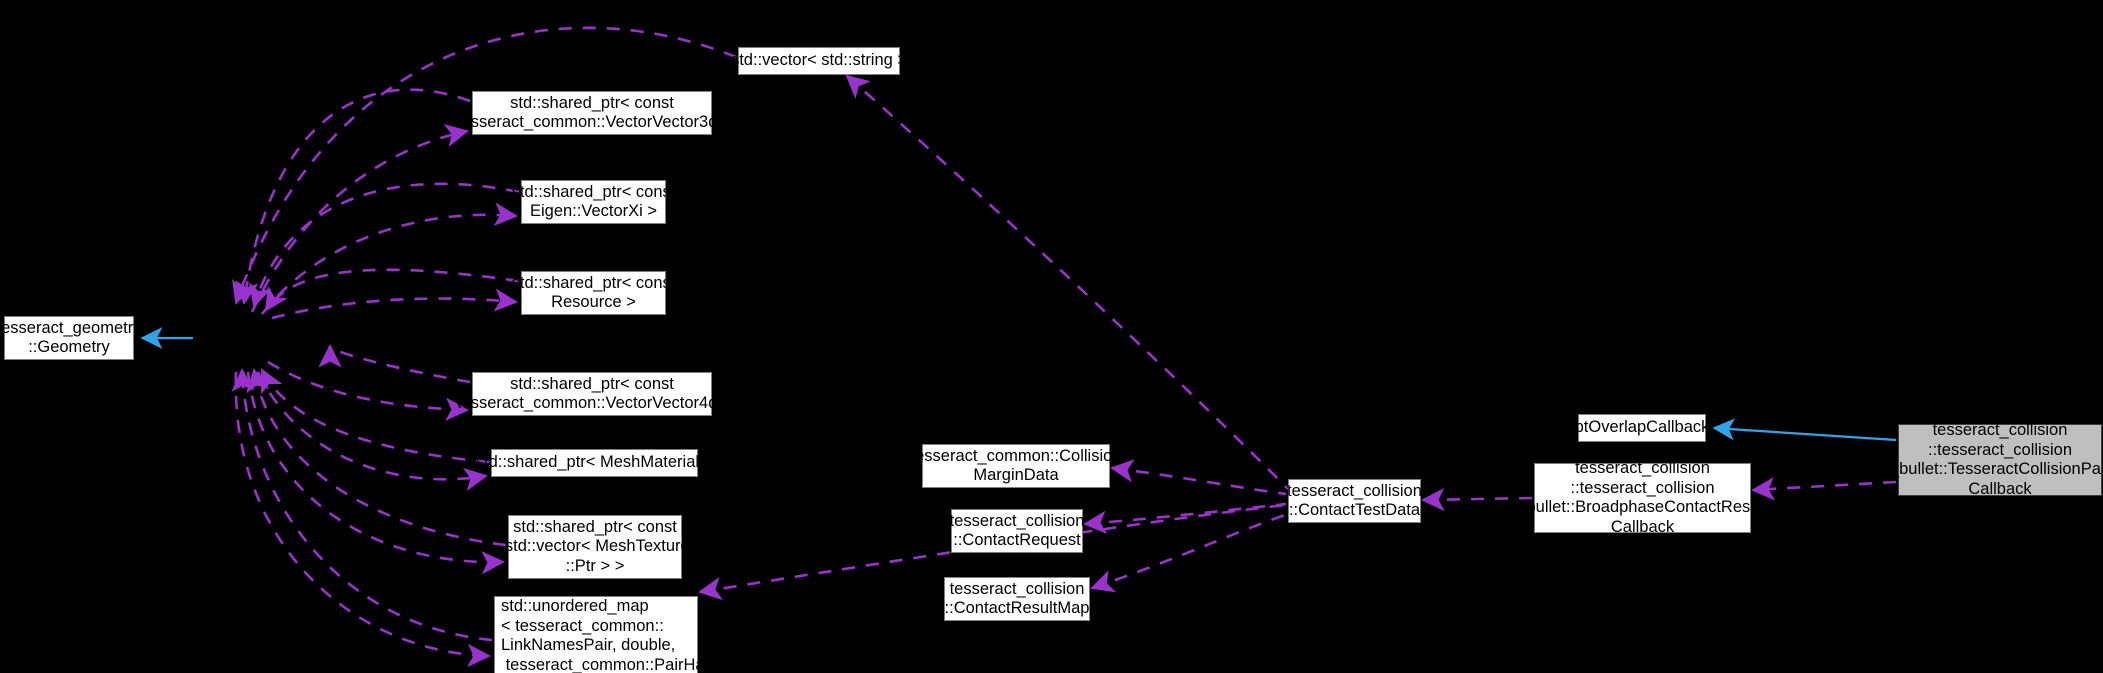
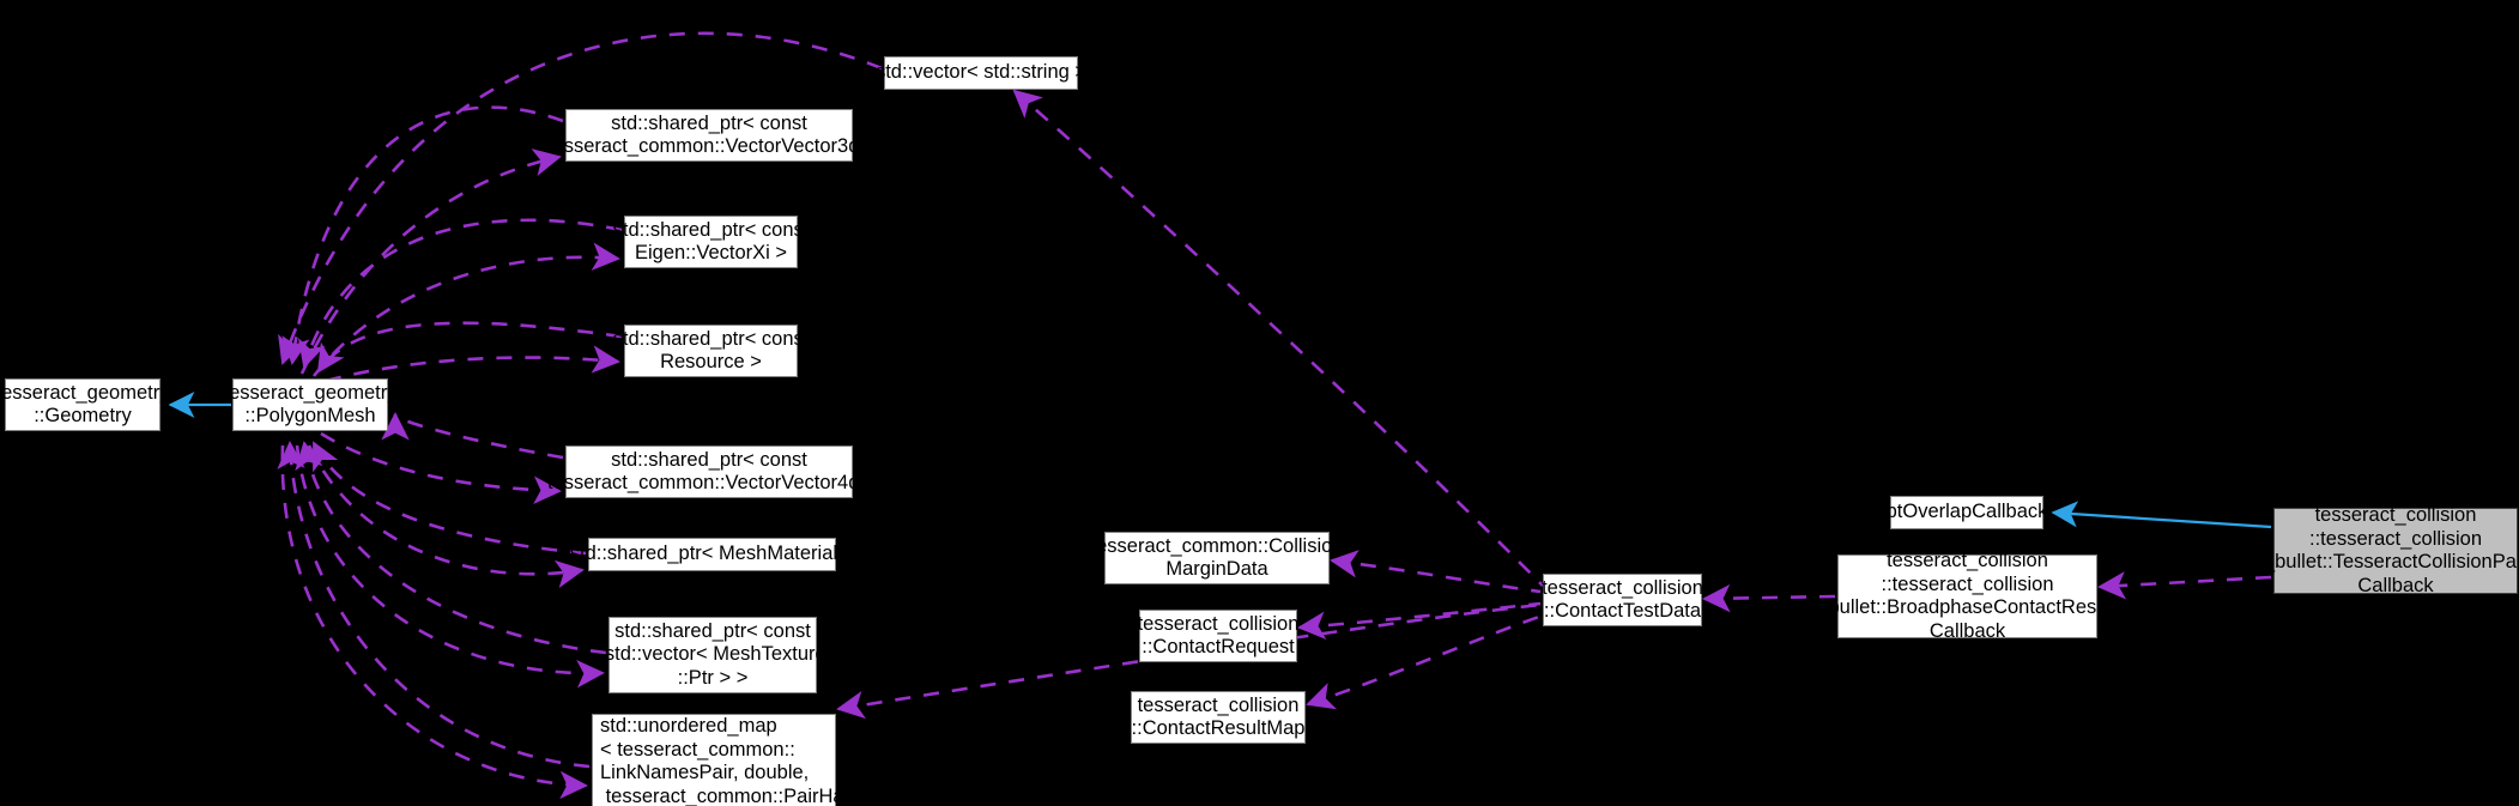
  esseract_geometry
  ::Geometry
+ tesseract_geometry
+ ::PolygonMesh
  std::vector< std::string >
  std::shared_ptr< const
  tesseract_common::VectorVector3d >
  std::shared_ptr< const
  Eigen::VectorXi >
  std::shared_ptr< const
  Resource >
  std::shared_ptr< const
  tesseract_common::VectorVector4d >
  std::shared_ptr< MeshMaterial >
  std::shared_ptr< const
  std::vector< MeshTexture
  ::Ptr > >
  std::unordered_map
  < tesseract_common::
  LinkNamesPair, double,
  tesseract_common::PairHash >
  tesseract_common::Collision
  MarginData
  tesseract_collision
  ::ContactRequest
  tesseract_collision
  ::ContactResultMap
  tesseract_collision
  ::ContactTestData
  btOverlapCallback
  tesseract_collision
  ::tesseract_collision
  _bullet::BroadphaseContactResult
  Callback
  tesseract_collision
  ::tesseract_collision
  _bullet::TesseractCollisionPa
  Callback
